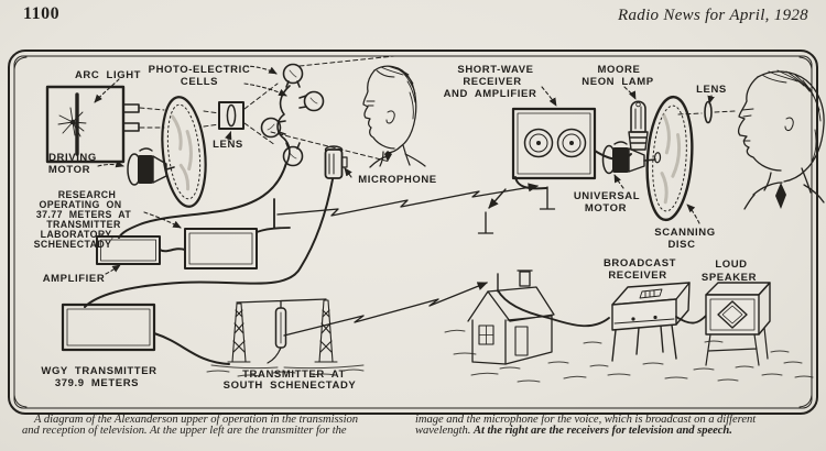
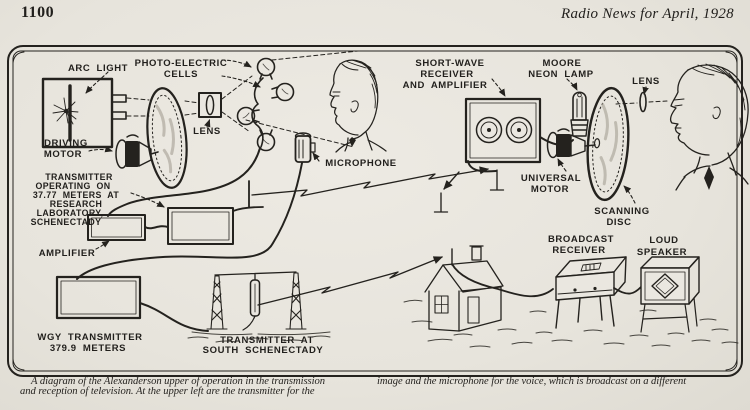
  1100
  Radio News for April, 1928
  ARC LIGHT
  PHOTO-ELECTRIC
  CELLS
  LENS
  DRIVING
  MOTOR
- RESEARCH
+ TRANSMITTER
  OPERATING ON
  37.77 METERS AT
- TRANSMITTER
+ RESEARCH
  LABORATORY,
  SCHENECTADY
  AMPLIFIER
  MICROPHONE
  SHORT-WAVE
  RECEIVER
  AND AMPLIFIER
  MOORE
  NEON LAMP
  LENS
  UNIVERSAL
  MOTOR
  SCANNING
  DISC
  BROADCAST
  RECEIVER
  LOUD
  SPEAKER
  WGY TRANSMITTER
  379.9 METERS
  TRANSMITTER AT
  SOUTH SCHENECTADY
  A diagram of the Alexanderson upper of operation in the transmission
  and reception of television. At the upper left are the transmitter for the
  image and the microphone for the voice, which is broadcast on a different
- wavelength. At the right are the receivers for television and speech.
